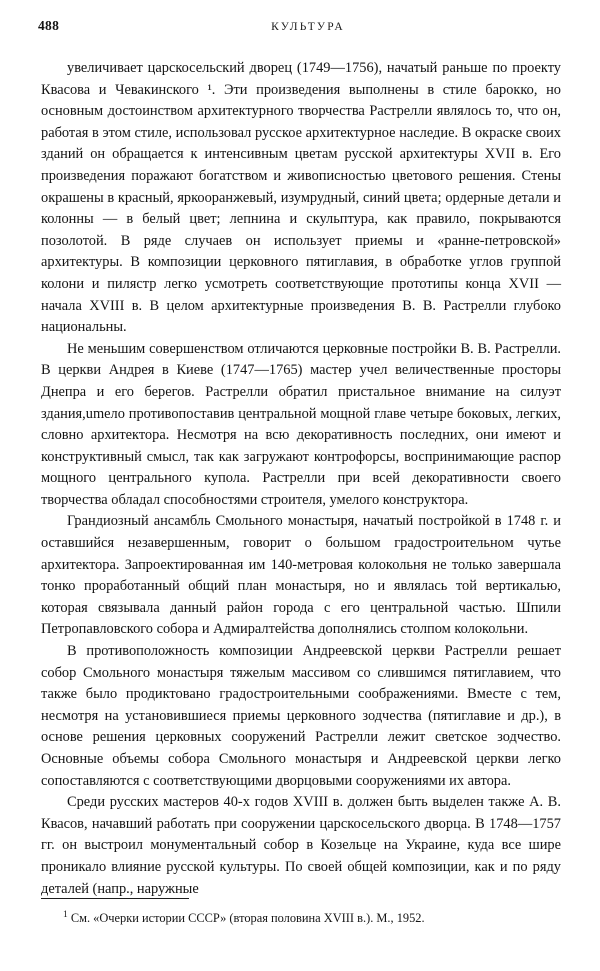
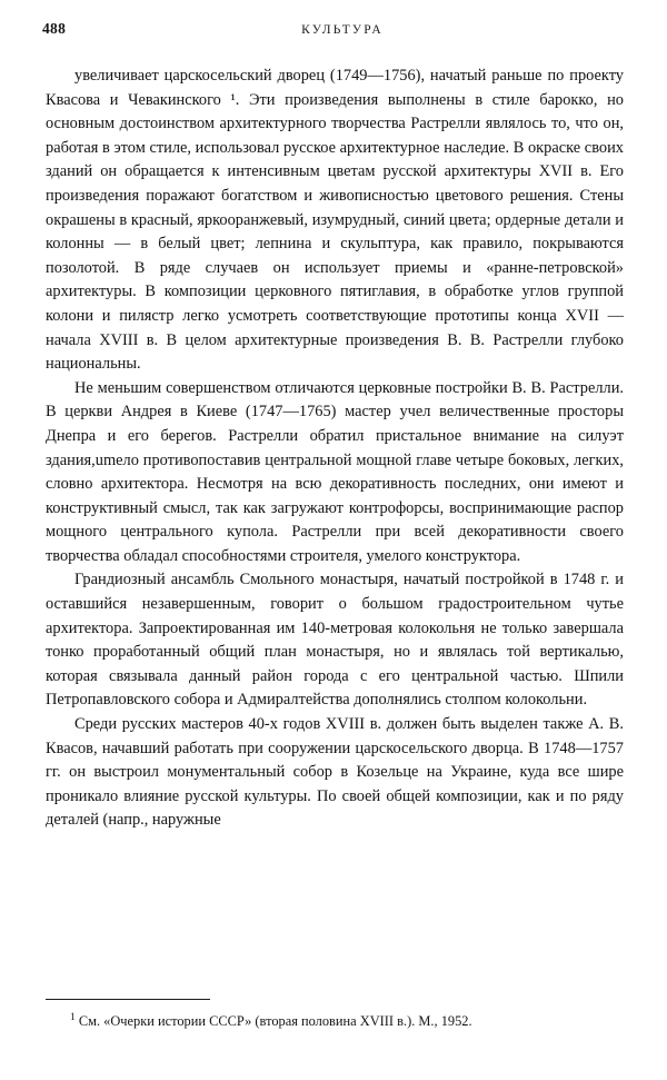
  488
  КУЛЬТУРА
  увеличивает царскосельский дворец (1749—1756), начатый раньше по проекту Квасова и Чевакинского ¹. Эти произведения выполнены в стиле барокко, но основным достоинством архитектурного творчества Растрелли являлось то, что он, работая в этом стиле, использовал русское архитектурное наследие. В окраске своих зданий он обращается к интенсивным цветам русской архитектуры XVII в. Его произведения поражают богатством и живописностью цветового решения. Стены окрашены в красный, яркооранжевый, изумрудный, синий цвета; ордерные детали и колонны — в белый цвет; лепнина и скульптура, как правило, покрываются позолотой. В ряде случаев он использует приемы и «ранне-петровской» архитектуры. В композиции церковного пятиглавия, в обработке углов группой колони и пилястр легко усмотреть соответствующие прототипы конца XVII — начала XVIII в. В целом архитектурные произведения В. В. Растрелли глубоко национальны.
  Не меньшим совершенством отличаются церковные постройки В. В. Растрелли. В церкви Андрея в Киеве (1747—1765) мастер учел величественные просторы Днепра и его берегов. Растрелли обратил пристальное внимание на силуэт здания,umeло противопоставив центральной мощной главе четыре боковых, легких, словно архитектора. Несмотря на всю декоративность последних, они имеют и конструктивный смысл, так как загружают контрофорсы, воспринимающие распор мощного центрального купола. Растрелли при всей декоративности своего творчества обладал способностями строителя, умелого конструктора.
  Грандиозный ансамбль Смольного монастыря, начатый постройкой в 1748 г. и оставшийся незавершенным, говорит о большом градостроительном чутье архитектора. Запроектированная им 140-метровая колокольня не только завершала тонко проработанный общий план монастыря, но и являлась той вертикалью, которая связывала данный район города с его центральной частью. Шпили Петропавловского собора и Адмиралтейства дополнялись столпом колокольни.
- В противоположность композиции Андреевской церкви Растрелли решает собор Смольного монастыря тяжелым массивом со слившимся пятиглавием, что также было продиктовано градостроительными соображениями. Вместе с тем, несмотря на установившиеся приемы церковного зодчества (пятиглавие и др.), в основе решения церковных сооружений Растрелли лежит светское зодчество. Основные объемы собора Смольного монастыря и Андреевской церкви легко сопоставляются с соответствующими дворцовыми сооружениями их автора.
  Среди русских мастеров 40-х годов XVIII в. должен быть выделен также А. В. Квасов, начавший работать при сооружении царскосельского дворца. В 1748—1757 гг. он выстроил монументальный собор в Козельце на Украине, куда все шире проникало влияние русской культуры. По своей общей композиции, как и по ряду деталей (напр., наружные
  1 См. «Очерки истории СССР» (вторая половина XVIII в.). М., 1952.
